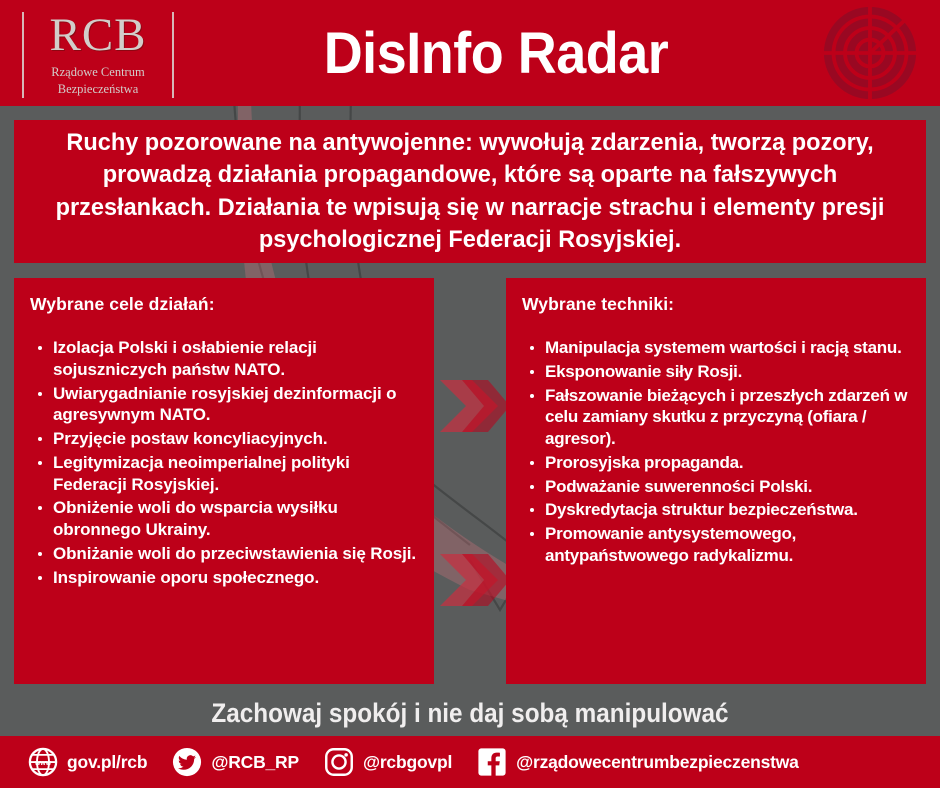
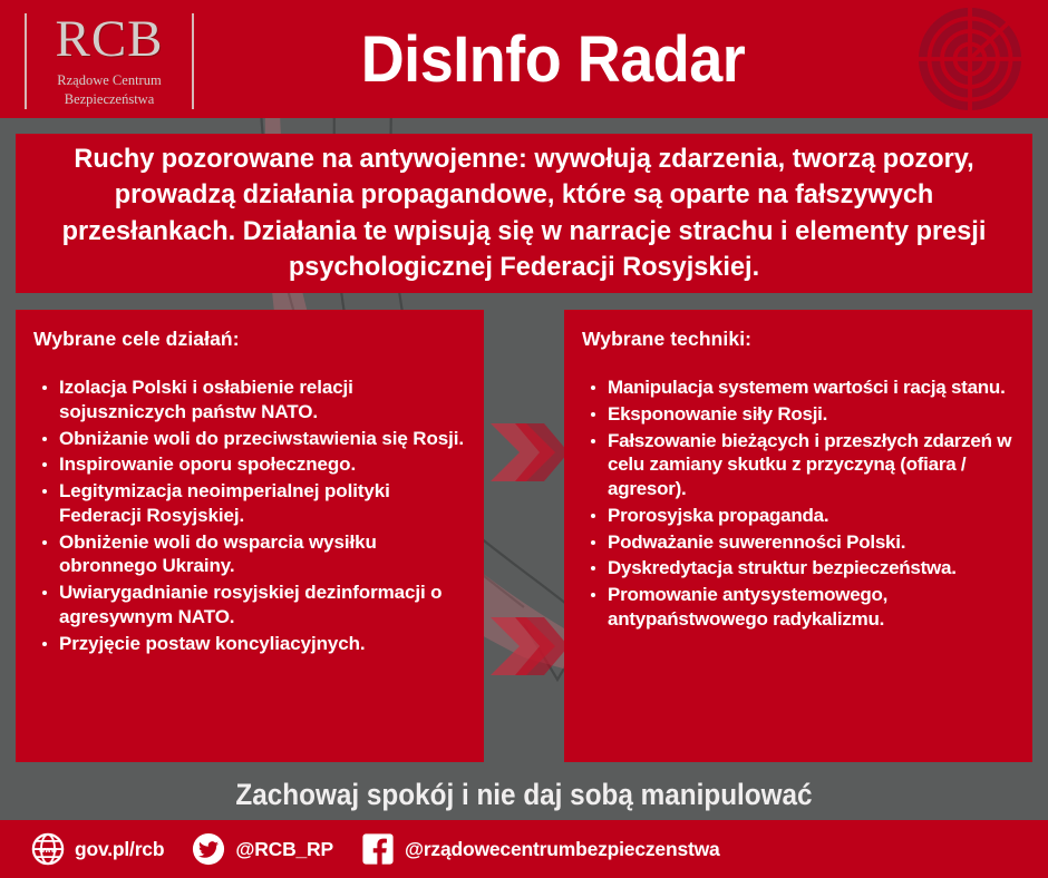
  RCB
  Rządowe Centrum
  Bezpieczeństwa
  DisInfo Radar
  Ruchy pozorowane na antywojenne: wywołują zdarzenia, tworzą pozory, prowadzą działania propagandowe, które są oparte na fałszywych przesłankach. Działania te wpisują się w narracje strachu i elementy presji psychologicznej Federacji Rosyjskiej.
  Wybrane cele działań:
  Izolacja Polski i osłabienie relacji sojuszniczych państw NATO.
- Uwiarygadnianie rosyjskiej dezinformacji o agresywnym NATO.
+ Obniżanie woli do przeciwstawienia się Rosji.
- Przyjęcie postaw koncyliacyjnych.
+ Inspirowanie oporu społecznego.
  Legitymizacja neoimperialnej polityki Federacji Rosyjskiej.
  Obniżenie woli do wsparcia wysiłku obronnego Ukrainy.
- Obniżanie woli do przeciwstawienia się Rosji.
+ Uwiarygadnianie rosyjskiej dezinformacji o agresywnym NATO.
- Inspirowanie oporu społecznego.
+ Przyjęcie postaw koncyliacyjnych.
  Wybrane techniki:
  Manipulacja systemem wartości i racją stanu.
  Eksponowanie siły Rosji.
  Fałszowanie bieżących i przeszłych zdarzeń w celu zamiany skutku z przyczyną (ofiara / agresor).
  Prorosyjska propaganda.
  Podważanie suwerenności Polski.
  Dyskredytacja struktur bezpieczeństwa.
  Promowanie antysystemowego, antypaństwowego radykalizmu.
  Zachowaj spokój i nie daj sobą manipulować
  gov.pl/rcb
  @RCB_RP
- @rcbgovpl
  @rządowecentrumbezpieczenstwa
